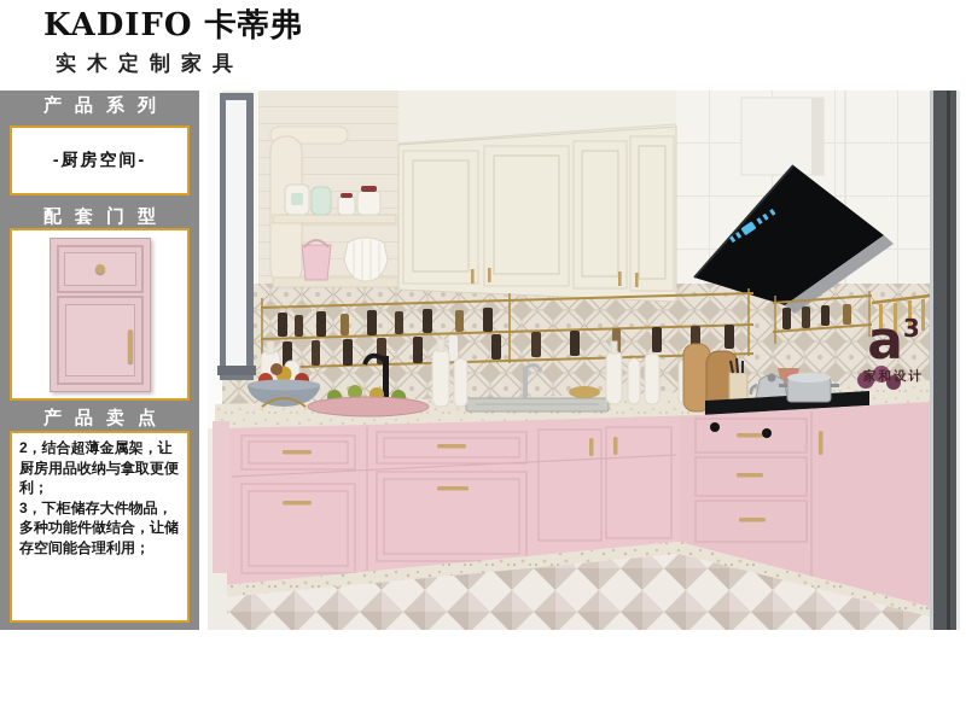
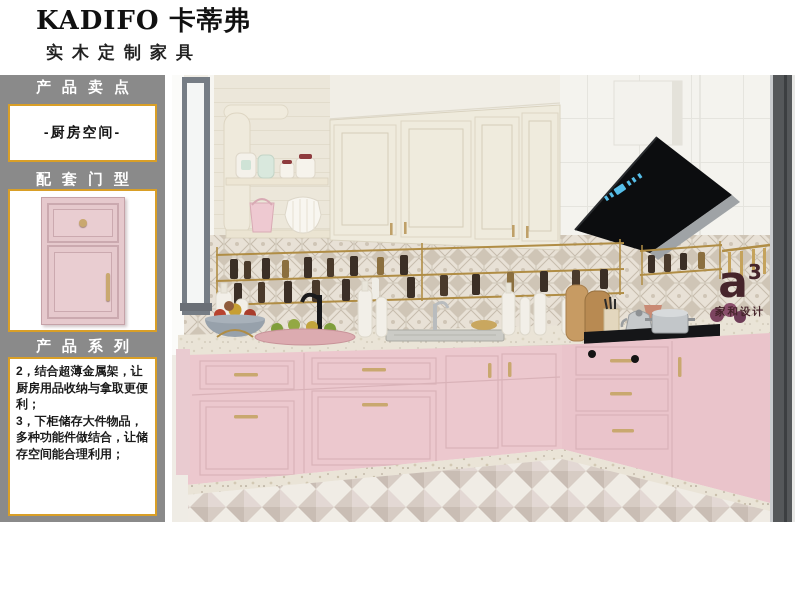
  KADIFO 卡蒂弗
  实木定制家具
- 产品系列
+ 产品卖点
  -厨房空间-
  配套门型
- 产品卖点
+ 产品系列
  2，结合超薄金属架，让厨房用品收纳与拿取更便利；
  3，下柜储存大件物品，多种功能件做结合，让储存空间能合理利用；
  a3
  家和设计
